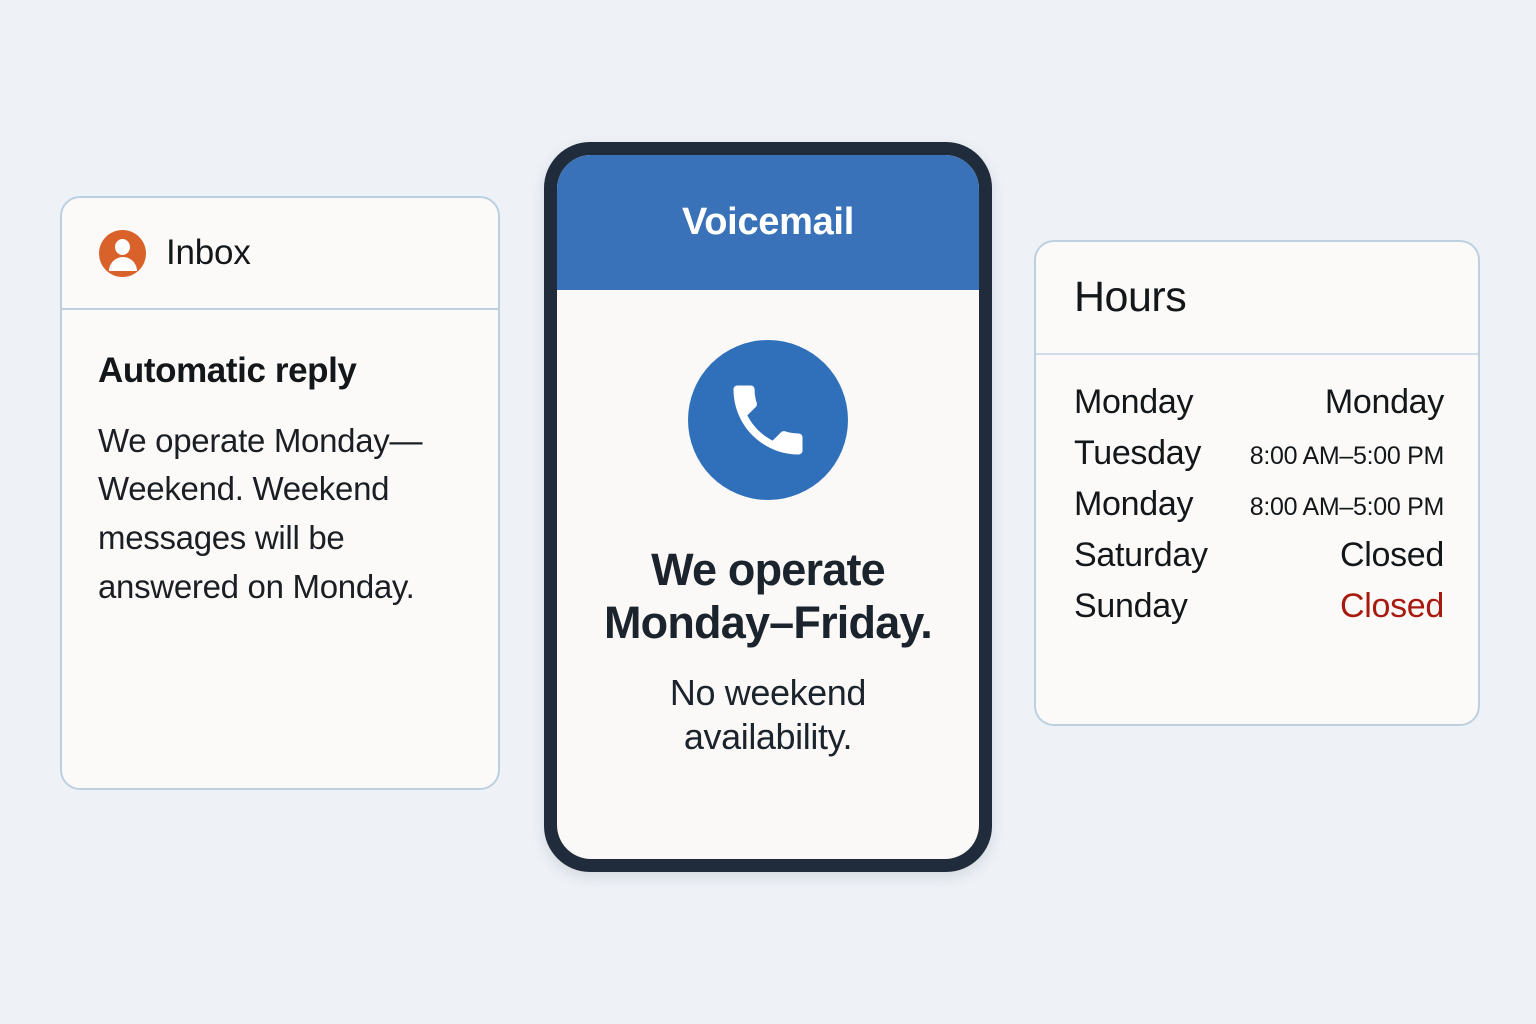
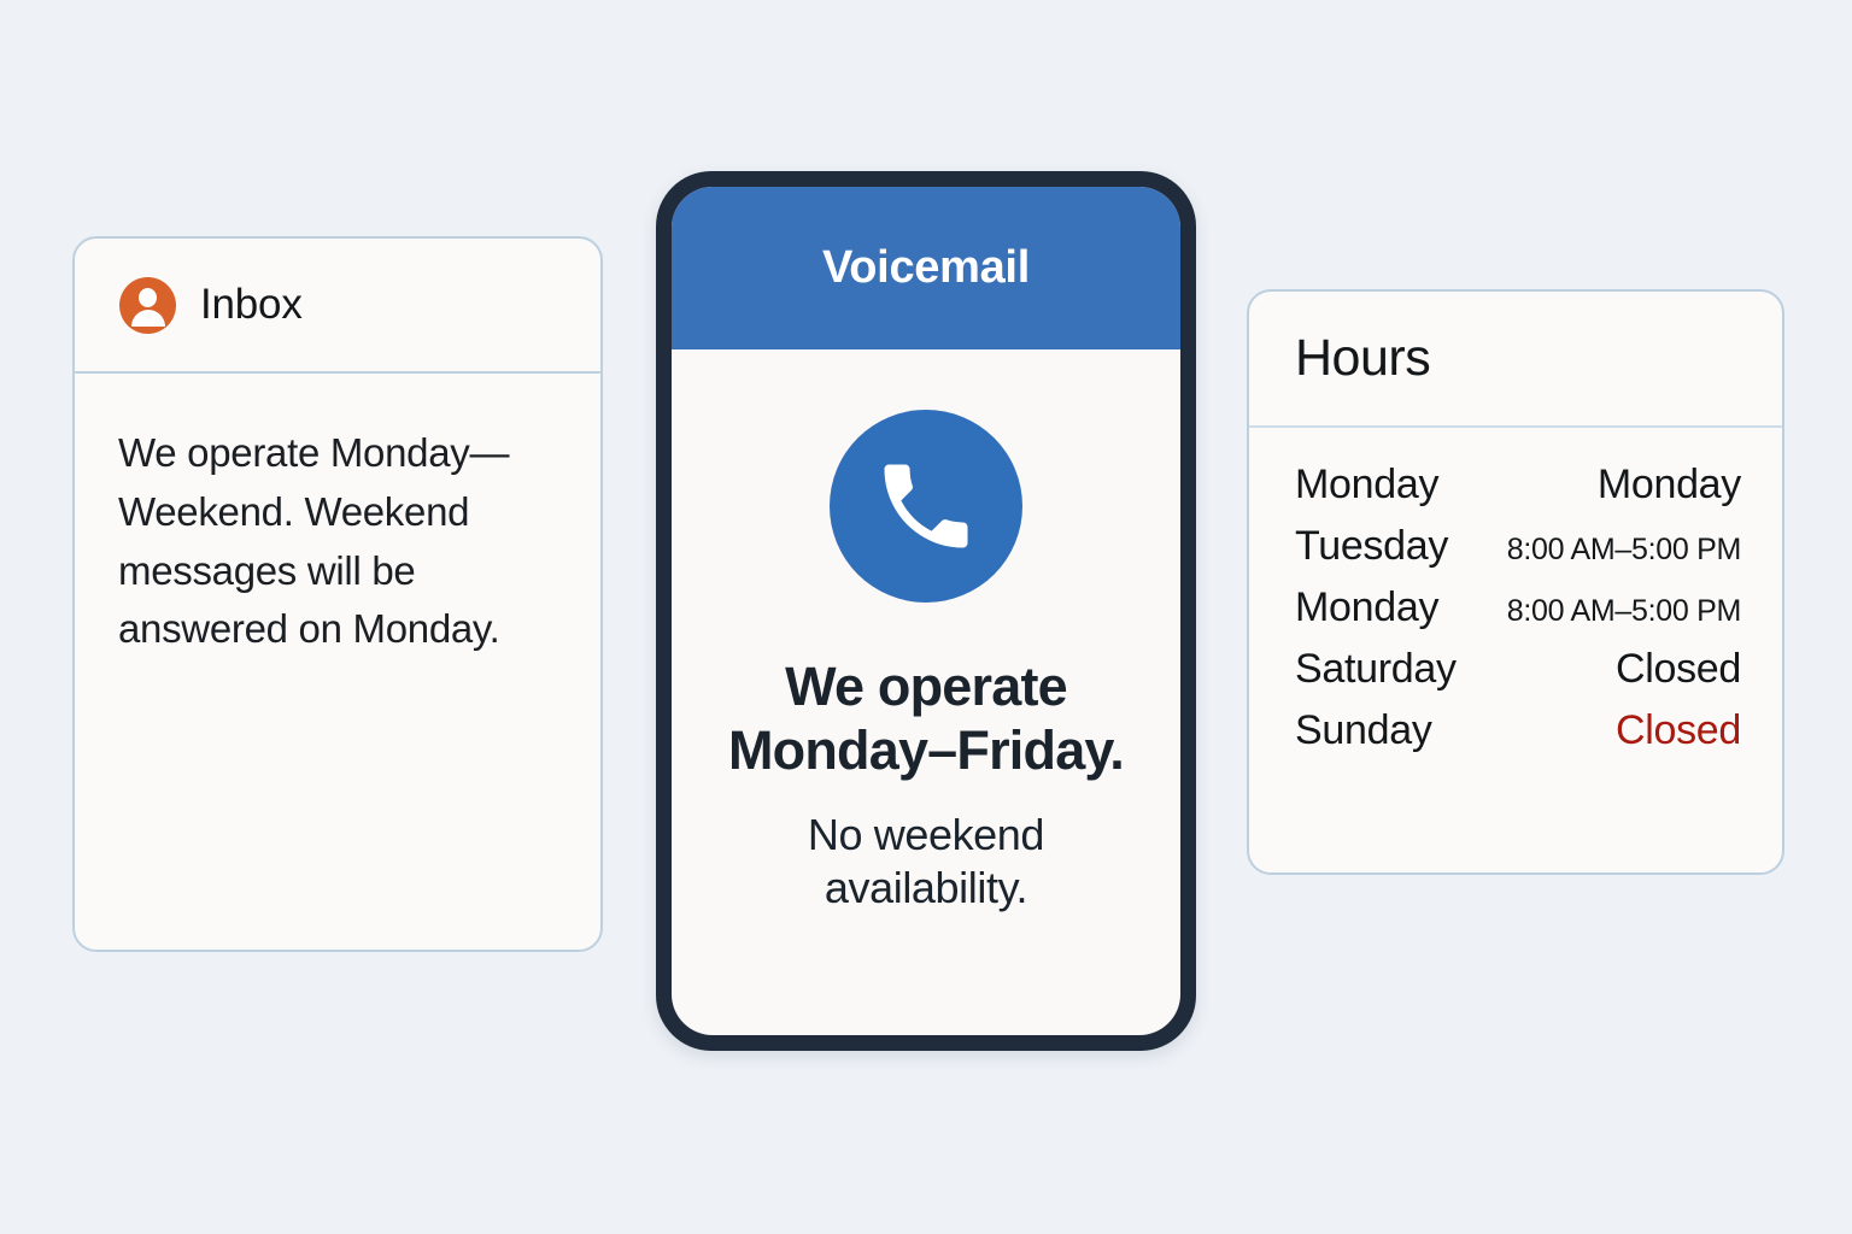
  Inbox
- Automatic reply
  We operate Monday—Weekend. Weekend messages will be answered on Monday.
  Voicemail
  We operate Monday–Friday.
  No weekend availability.
  Hours
  Monday
  Monday
  Tuesday
  8:00 AM–5:00 PM
  Monday
  8:00 AM–5:00 PM
  Saturday
  Closed
  Sunday
  Closed
